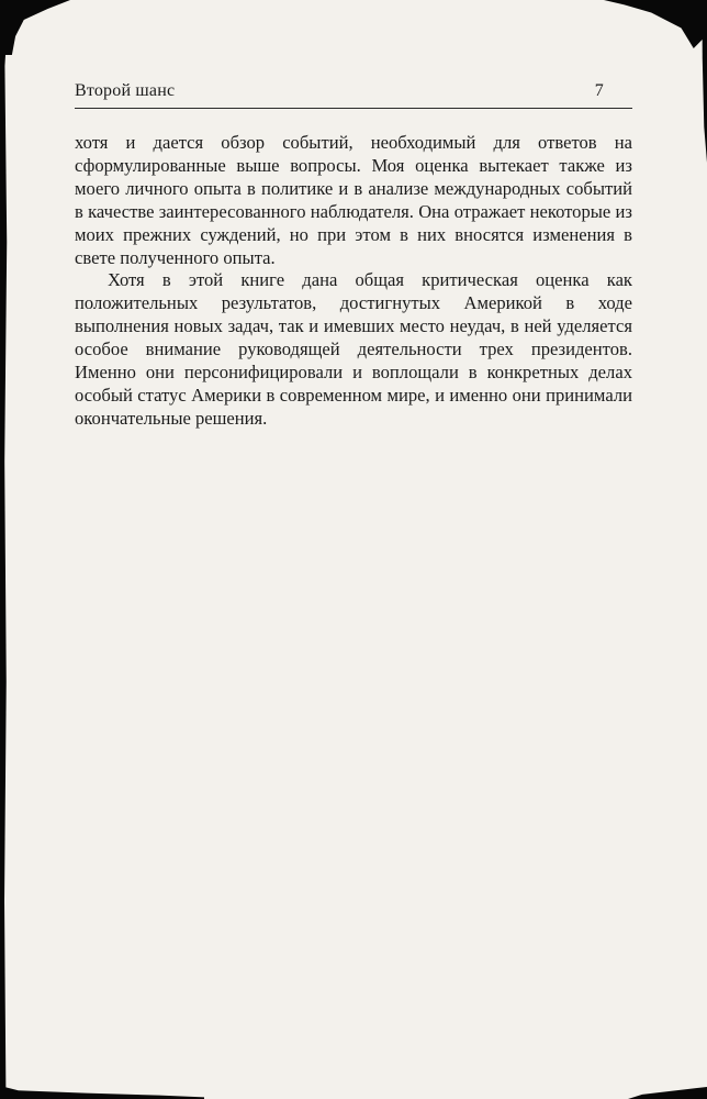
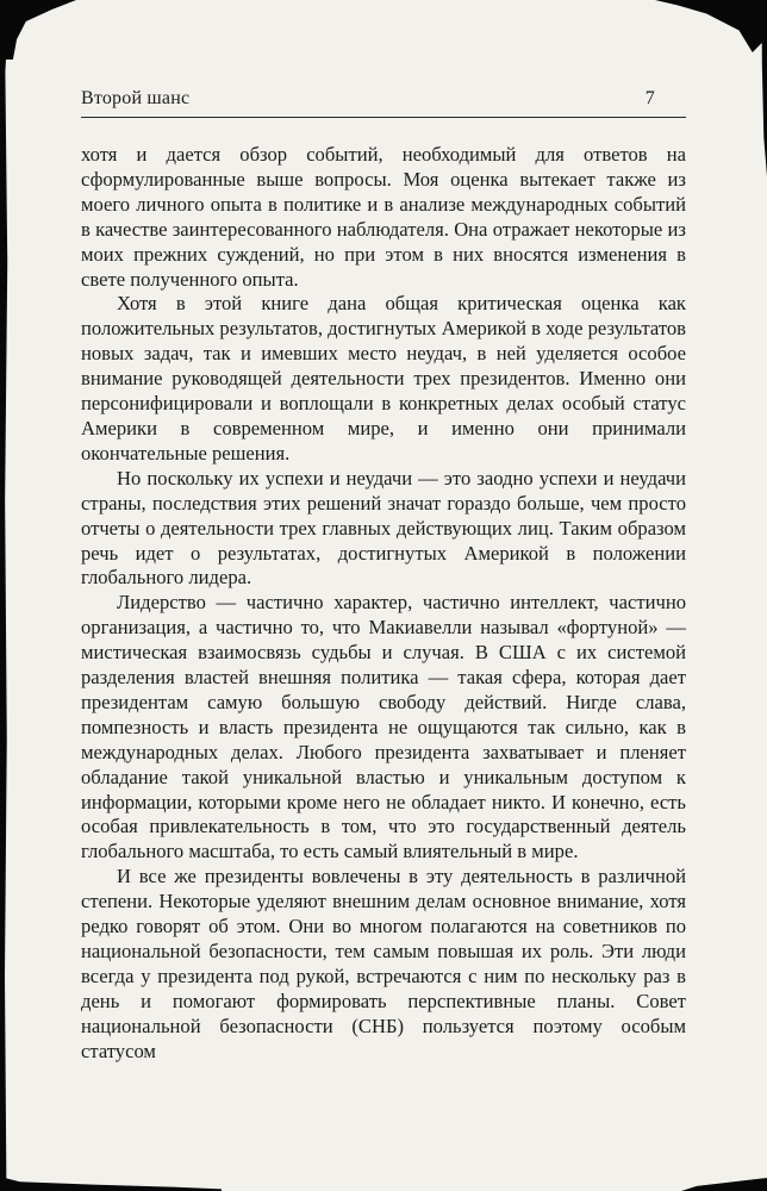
  Второй шанс
  7
  хотя и дается обзор событий, необходимый для ответов на сформулированные выше вопросы. Моя оценка вытекает также из моего личного опыта в политике и в анализе международных событий в качестве заинтересованного наблюдателя. Она отражает некоторые из моих прежних суждений, но при этом в них вносятся изменения в свете полученного опыта.
- Хотя в этой книге дана общая критическая оценка как положительных результатов, достигнутых Америкой в ходе выполнения новых задач, так и имевших место неудач, в ней уделяется особое внимание руководящей деятельности трех президентов. Именно они персонифицировали и воплощали в конкретных делах особый статус Америки в современном мире, и именно они принимали окончательные решения.
+ Хотя в этой книге дана общая критическая оценка как положительных результатов, достигнутых Америкой в ходе результатов новых задач, так и имевших место неудач, в ней уделяется особое внимание руководящей деятельности трех президентов. Именно они персонифицировали и воплощали в конкретных делах особый статус Америки в современном мире, и именно они принимали окончательные решения.
+ Но поскольку их успехи и неудачи — это заодно успехи и неудачи страны, последствия этих решений значат гораздо больше, чем просто отчеты о деятельности трех главных действующих лиц. Таким образом речь идет о результатах, достигнутых Америкой в положении глобального лидера.
+ Лидерство — частично характер, частично интеллект, частично организация, а частично то, что Макиавелли называл «фортуной» — мистическая взаимосвязь судьбы и случая. В США с их системой разделения властей внешняя политика — такая сфера, которая дает президентам самую большую свободу действий. Нигде слава, помпезность и власть президента не ощущаются так сильно, как в международных делах. Любого президента захватывает и пленяет обладание такой уникальной властью и уникальным доступом к информации, которыми кроме него не обладает никто. И конечно, есть особая привлекательность в том, что это государственный деятель глобального масштаба, то есть самый влиятельный в мире.
+ И все же президенты вовлечены в эту деятельность в различной степени. Некоторые уделяют внешним делам основное внимание, хотя редко говорят об этом. Они во многом полагаются на советников по национальной безопасности, тем самым повышая их роль. Эти люди всегда у президента под рукой, встречаются с ним по нескольку раз в день и помогают формировать перспективные планы. Совет национальной безопасности (СНБ) пользуется поэтому особым статусом
